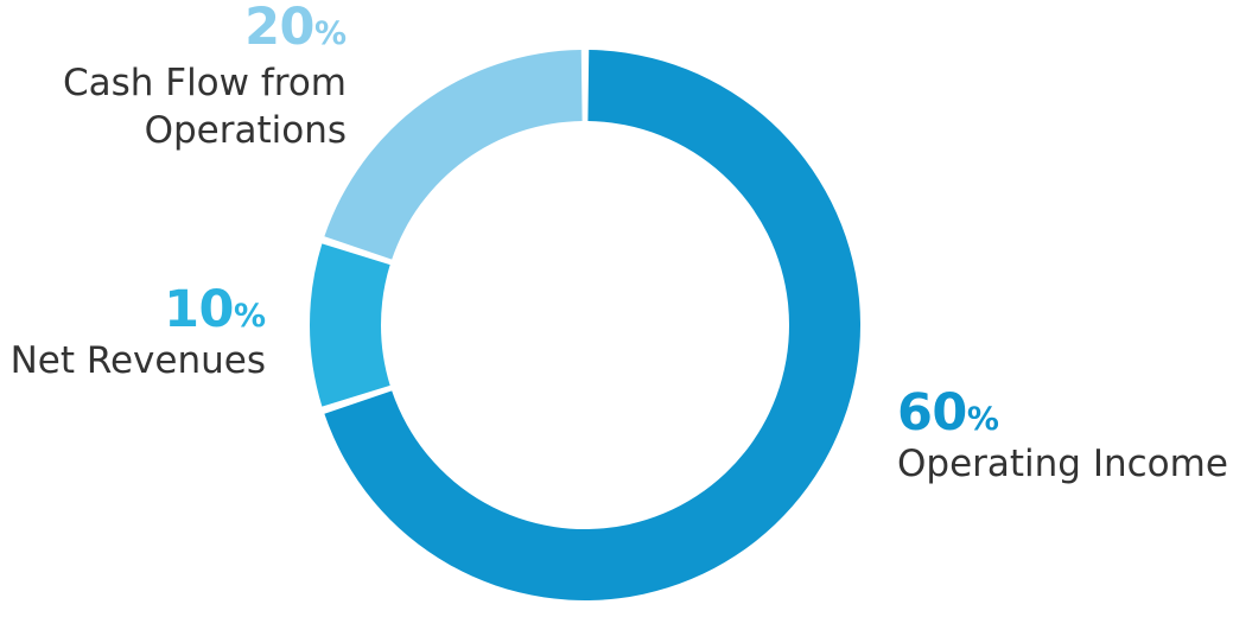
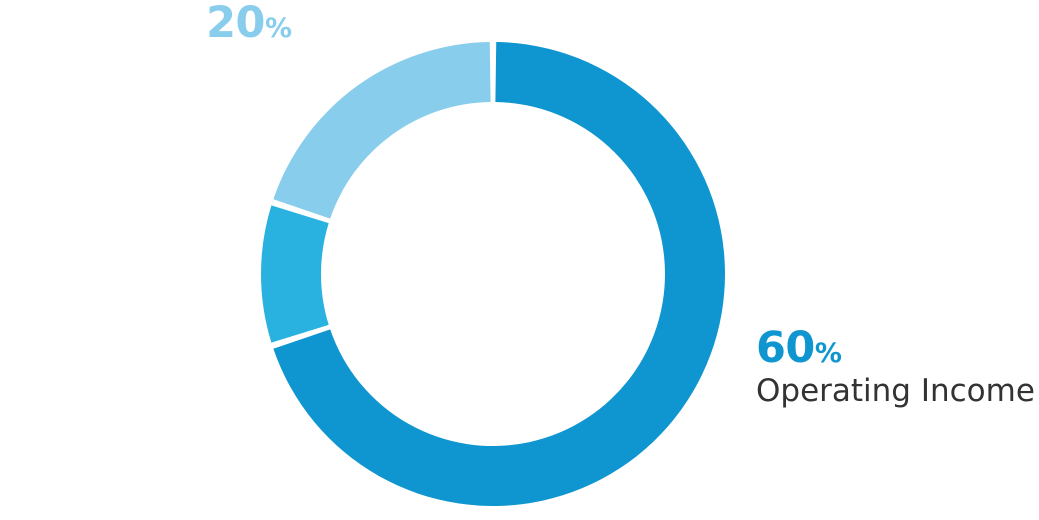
  20%
- Cash Flow from
- Operations
- 10%
- Net Revenues
  60%
  Operating Income
